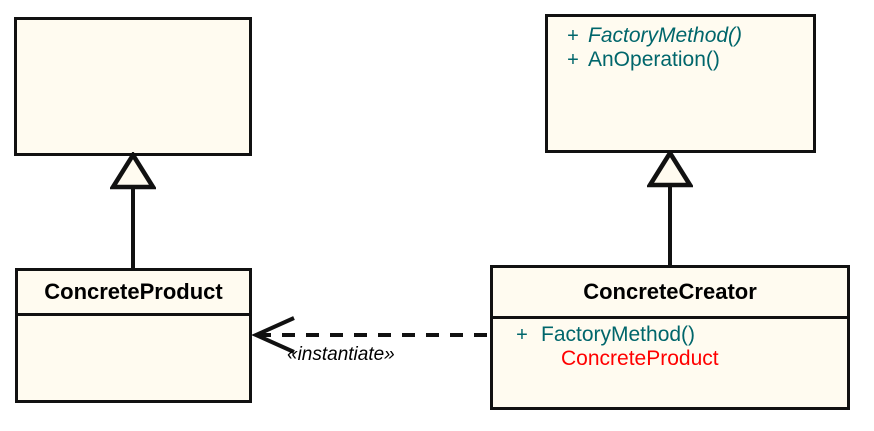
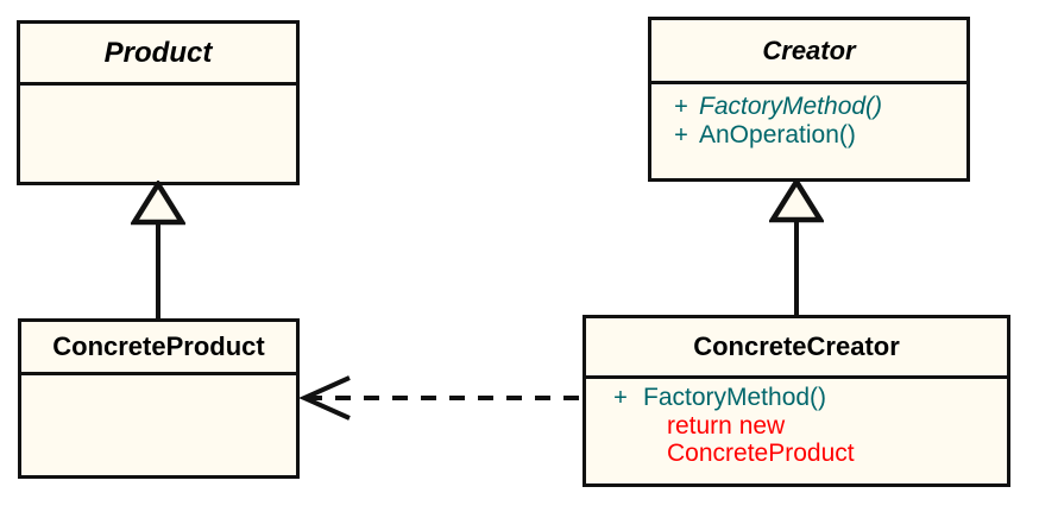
+ Product
+ Creator
  +
  FactoryMethod()
  +
  AnOperation()
  ConcreteProduct
  ConcreteCreator
  +
  FactoryMethod()
+ return new
  ConcreteProduct
- «instantiate»
